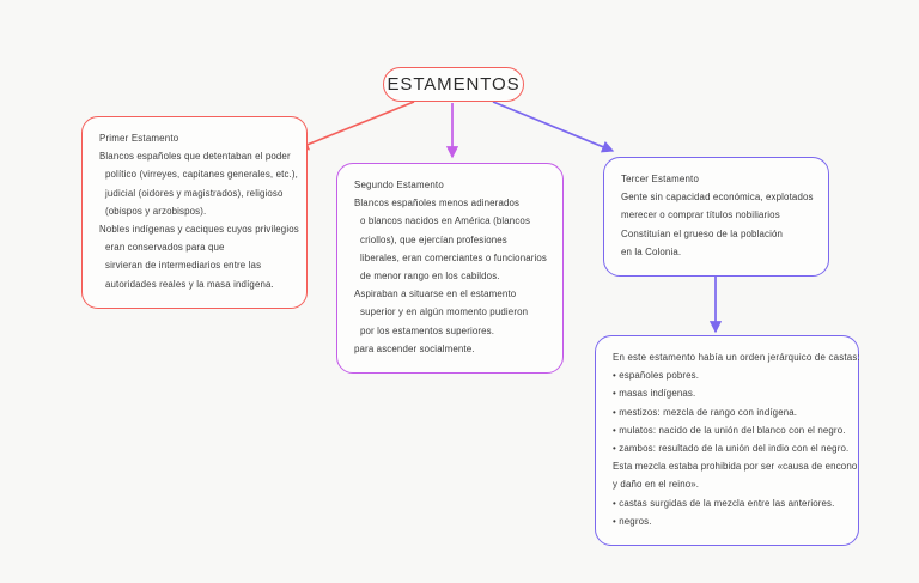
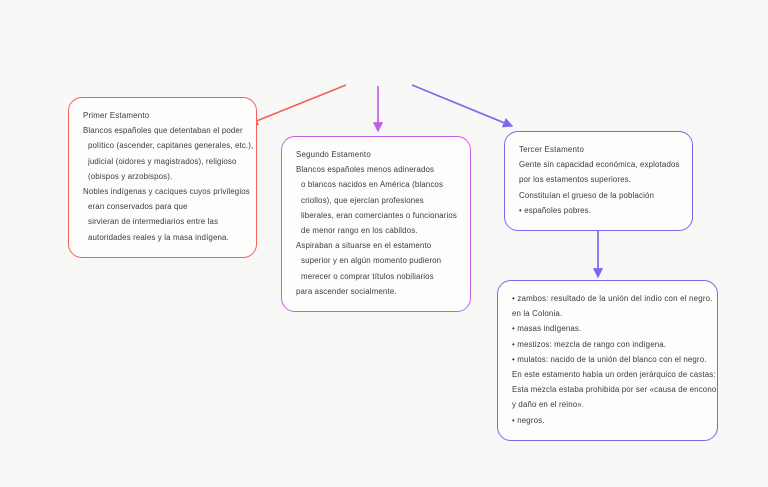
- ESTAMENTOS
  Primer Estamento
  Blancos españoles que detentaban el poder
- político (virreyes, capitanes generales, etc.),
+ político (ascender, capitanes generales, etc.),
  judicial (oidores y magistrados), religioso
  (obispos y arzobispos).
  Nobles indígenas y caciques cuyos privilegios
  eran conservados para que
  sirvieran de intermediarios entre las
  autoridades reales y la masa indígena.
  Segundo Estamento
  Blancos españoles menos adinerados
  o blancos nacidos en América (blancos
  criollos), que ejercían profesiones
  liberales, eran comerciantes o funcionarios
  de menor rango en los cabildos.
  Aspiraban a situarse en el estamento
  superior y en algún momento pudieron
- por los estamentos superiores.
+ merecer o comprar títulos nobiliarios
  para ascender socialmente.
  Tercer Estamento
  Gente sin capacidad económica, explotados
- merecer o comprar títulos nobiliarios
+ por los estamentos superiores.
  Constituían el grueso de la población
- en la Colonia.
+ • españoles pobres.
- En este estamento había un orden jerárquico de castas:
+ • zambos: resultado de la unión del indio con el negro.
- • españoles pobres.
+ en la Colonia.
  • masas indígenas.
  • mestizos: mezcla de rango con indígena.
  • mulatos: nacido de la unión del blanco con el negro.
- • zambos: resultado de la unión del indio con el negro.
+ En este estamento había un orden jerárquico de castas:
  Esta mezcla estaba prohibida por ser «causa de encono
  y daño en el reino».
- • castas surgidas de la mezcla entre las anteriores.
  • negros.
